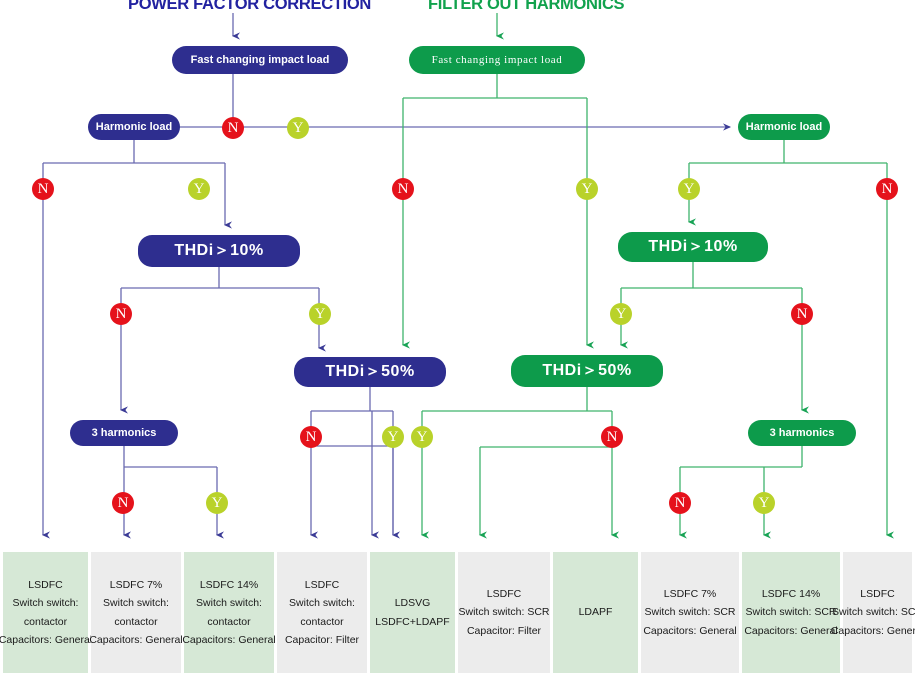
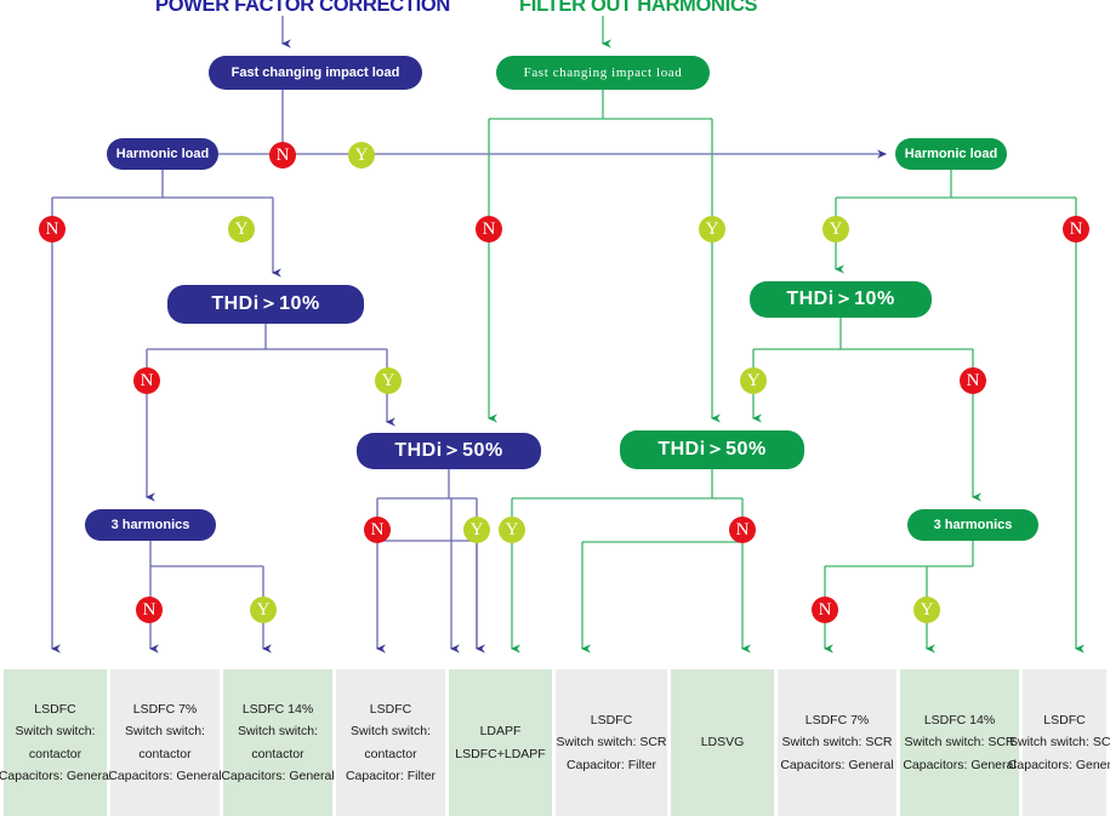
  POWER FACTOR CORRECTION
  FILTER OUT HARMONICS
  Fast changing impact load
  Fast changing impact load
  Harmonic load
  Harmonic load
  THDi＞10%
  THDi＞10%
  THDi＞50%
  THDi＞50%
  3 harmonics
  3 harmonics
  N
  Y
  N
  Y
  N
  Y
  Y
  N
  N
  Y
  Y
  N
  N
  Y
  Y
  N
  N
  Y
  N
  Y
  LSDFC
  Switch switch:
  contactor
  Capacitors: Genera
  LSDFC 7%
  Switch switch:
  contactor
  Capacitors: General
  LSDFC 14%
  Switch switch:
  contactor
  Capacitors: General
  LSDFC
  Switch switch:
  contactor
  Capacitor: Filter
- LDSVG
+ LDAPF
  LSDFC+LDAPF
  LSDFC
  Switch switch: SCR
  Capacitor: Filter
- LDAPF
+ LDSVG
  LSDFC 7%
  Switch switch: SCR
  Capacitors: General
  LSDFC 14%
  Switch switch: SCR
  Capacitors: General
  LSDFC
  Switch switch: SC
  Capacitors: Gener
